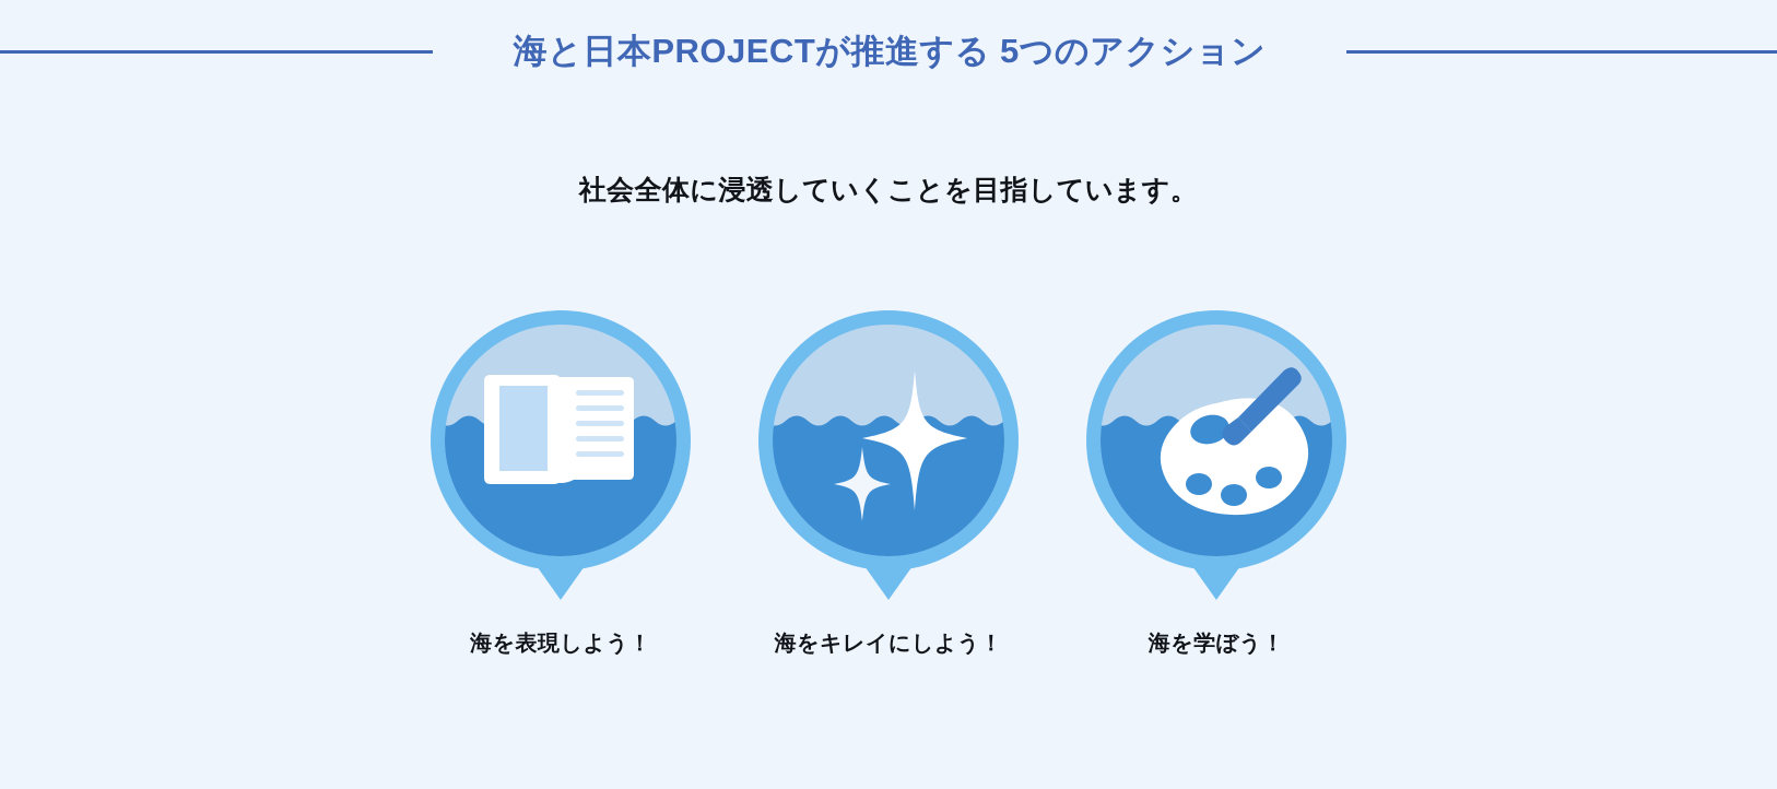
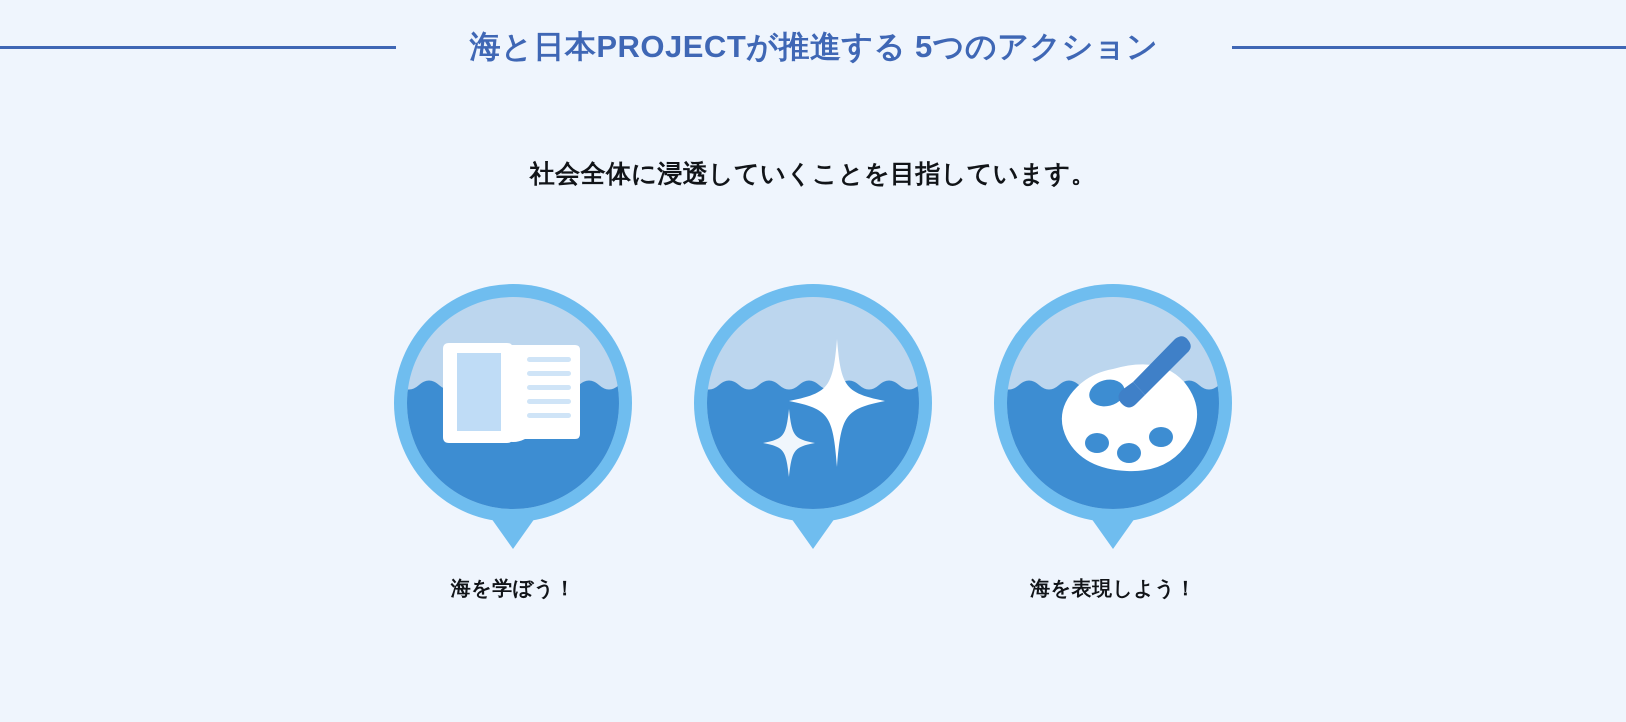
  海と日本PROJECTが推進する 5つのアクション
  社会全体に浸透していくことを目指しています。
- 海を表現しよう！
+ 海を学ぼう！
- 海をキレイにしよう！
- 海を学ぼう！
+ 海を表現しよう！
